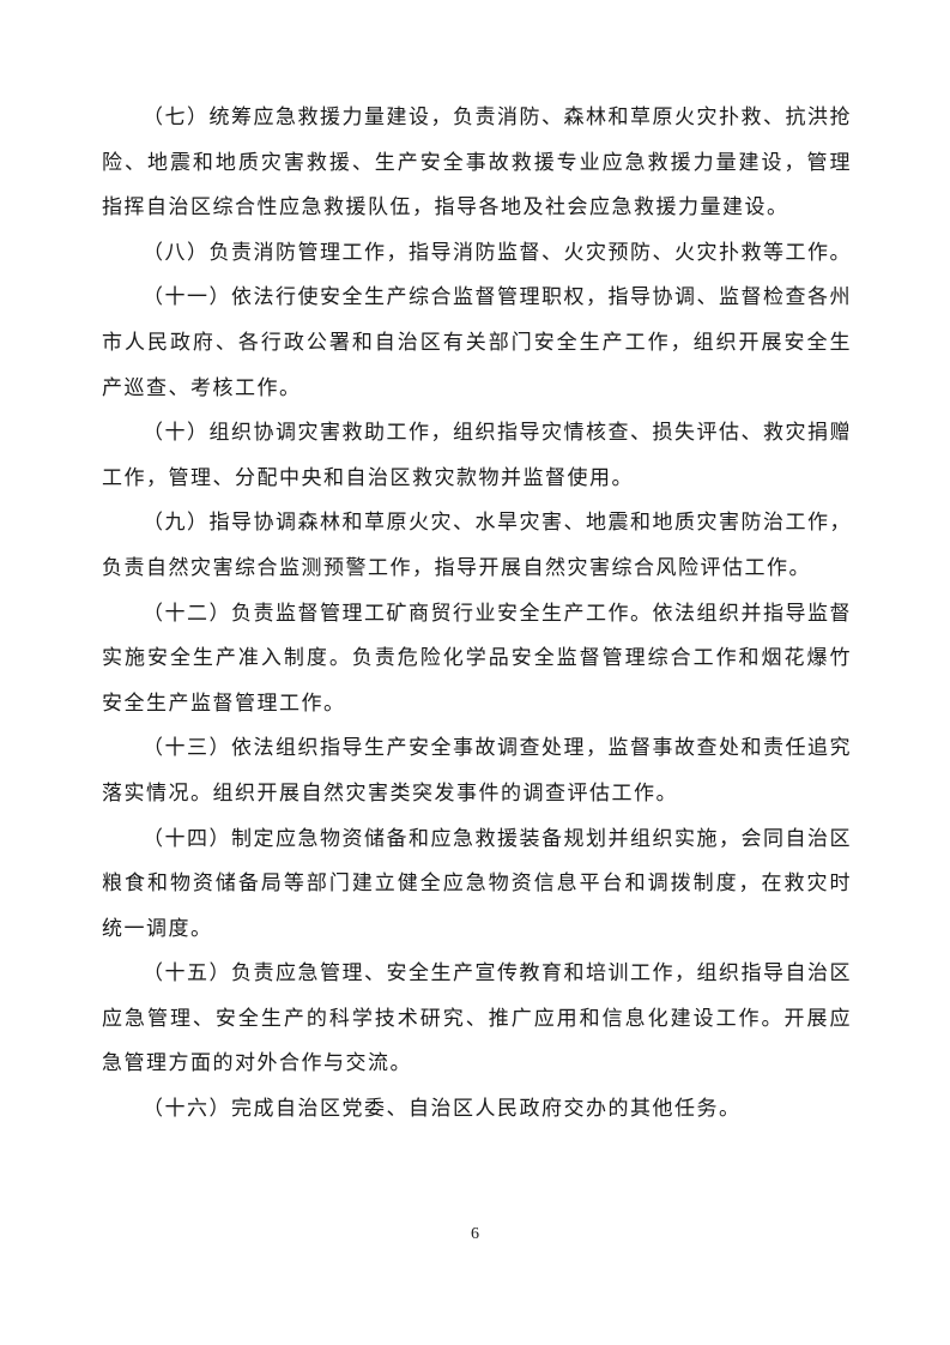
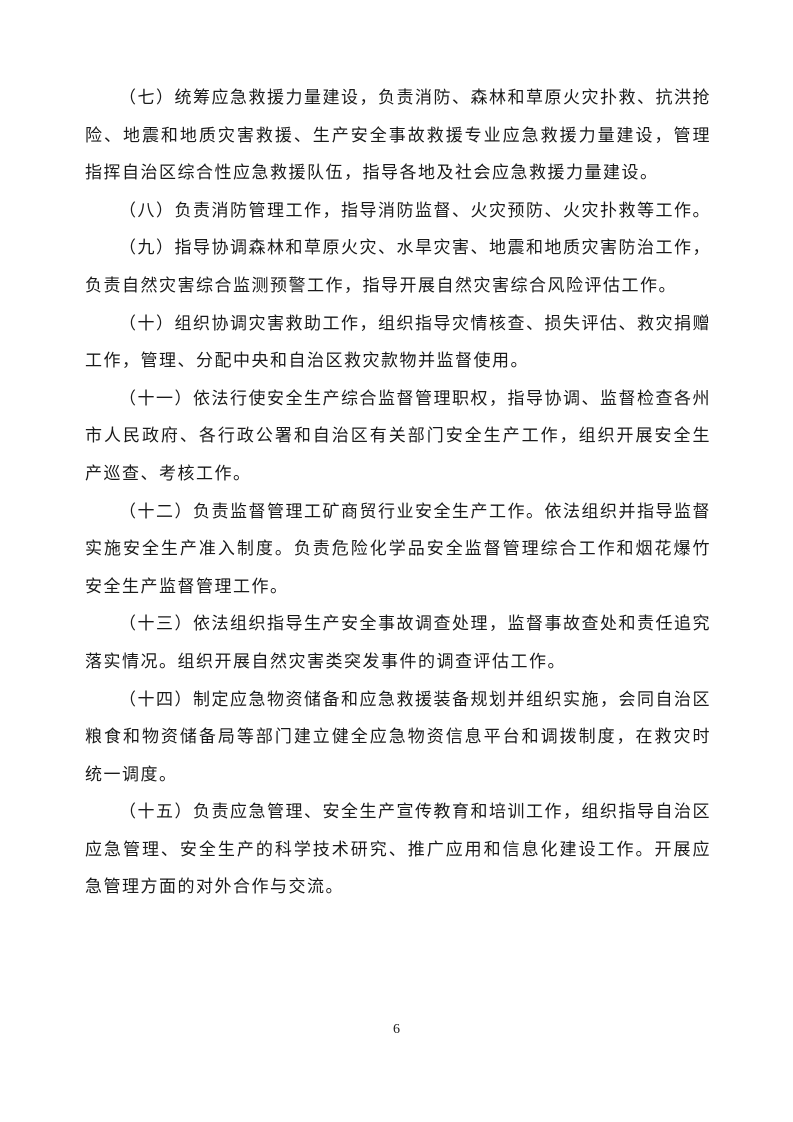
  （七）统筹应急救援力量建设，负责消防、森林和草原火灾扑救、抗洪抢险、地震和地质灾害救援、生产安全事故救援专业应急救援力量建设，管理指挥自治区综合性应急救援队伍，指导各地及社会应急救援力量建设。
  （八）负责消防管理工作，指导消防监督、火灾预防、火灾扑救等工作。
- （十一）依法行使安全生产综合监督管理职权，指导协调、监督检查各州市人民政府、各行政公署和自治区有关部门安全生产工作，组织开展安全生产巡查、考核工作。
+ （九）指导协调森林和草原火灾、水旱灾害、地震和地质灾害防治工作，负责自然灾害综合监测预警工作，指导开展自然灾害综合风险评估工作。
  （十）组织协调灾害救助工作，组织指导灾情核查、损失评估、救灾捐赠工作，管理、分配中央和自治区救灾款物并监督使用。
- （九）指导协调森林和草原火灾、水旱灾害、地震和地质灾害防治工作，负责自然灾害综合监测预警工作，指导开展自然灾害综合风险评估工作。
+ （十一）依法行使安全生产综合监督管理职权，指导协调、监督检查各州市人民政府、各行政公署和自治区有关部门安全生产工作，组织开展安全生产巡查、考核工作。
  （十二）负责监督管理工矿商贸行业安全生产工作。依法组织并指导监督实施安全生产准入制度。负责危险化学品安全监督管理综合工作和烟花爆竹安全生产监督管理工作。
  （十三）依法组织指导生产安全事故调查处理，监督事故查处和责任追究落实情况。组织开展自然灾害类突发事件的调查评估工作。
  （十四）制定应急物资储备和应急救援装备规划并组织实施，会同自治区粮食和物资储备局等部门建立健全应急物资信息平台和调拨制度，在救灾时统一调度。
  （十五）负责应急管理、安全生产宣传教育和培训工作，组织指导自治区应急管理、安全生产的科学技术研究、推广应用和信息化建设工作。开展应急管理方面的对外合作与交流。
- （十六）完成自治区党委、自治区人民政府交办的其他任务。
  6
